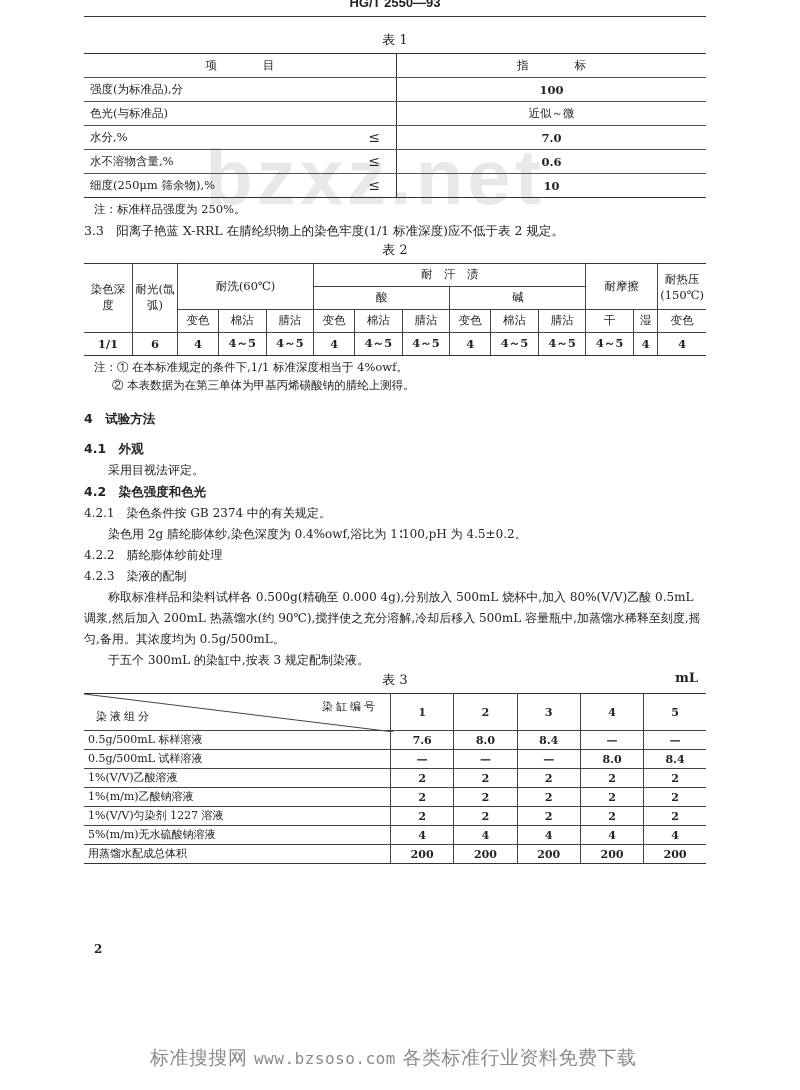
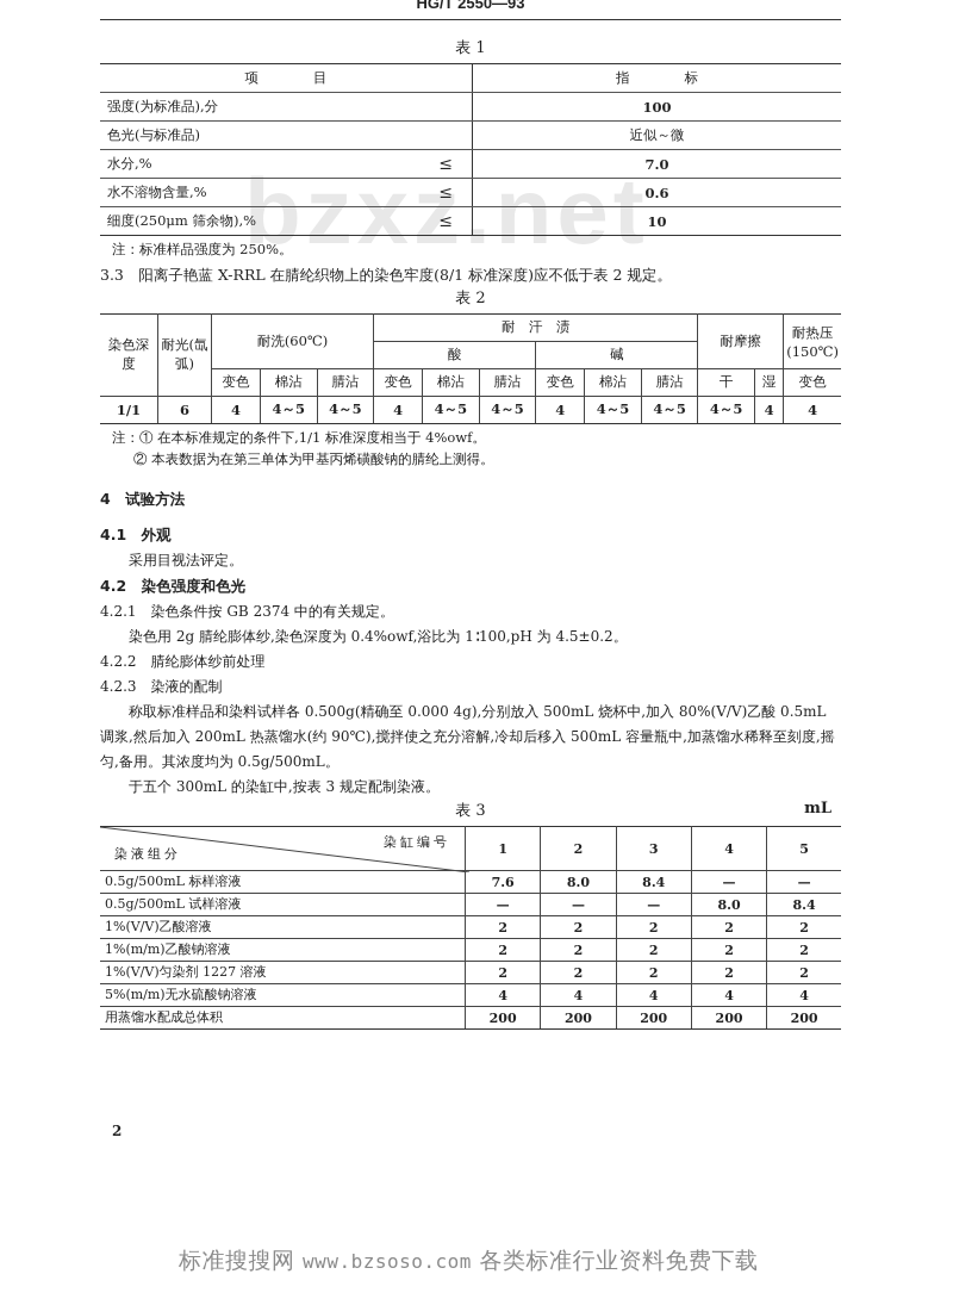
  bzxz.net
  HG/T 2550—93
  表 1
  项 目	指 标
  强度(为标准品),分	100
  色光(与标准品)	近似～微
  水分,% ≤	7.0
  水不溶物含量,% ≤	0.6
  细度(250μm 筛余物),% ≤	10
  注：标准样品强度为 250%。
- 3.3 阳离子艳蓝 X-RRL 在腈纶织物上的染色牢度(1/1 标准深度)应不低于表 2 规定。
+ 3.3 阳离子艳蓝 X-RRL 在腈纶织物上的染色牢度(8/1 标准深度)应不低于表 2 规定。
  表 2
  染色深度	耐光(氙弧)	耐洗(60℃)	耐 汗 渍	耐摩擦	耐热压(150℃)
  酸	碱
  变色	棉沾	腈沾	变色	棉沾	腈沾	变色	棉沾	腈沾	干	湿	变色
  1/1	6	4	4～5	4～5	4	4～5	4～5	4	4～5	4～5	4～5	4	4
  注：① 在本标准规定的条件下,1/1 标准深度相当于 4%owf。
  ② 本表数据为在第三单体为甲基丙烯磺酸钠的腈纶上测得。
  4 试验方法
  4.1 外观
  采用目视法评定。
  4.2 染色强度和色光
  4.2.1 染色条件按 GB 2374 中的有关规定。
  染色用 2g 腈纶膨体纱,染色深度为 0.4%owf,浴比为 1∶100,pH 为 4.5±0.2。
  4.2.2 腈纶膨体纱前处理
  4.2.3 染液的配制
  称取标准样品和染料试样各 0.500g(精确至 0.000 4g),分别放入 500mL 烧杯中,加入 80%(V/V)乙酸 0.5mL 调浆,然后加入 200mL 热蒸馏水(约 90℃),搅拌使之充分溶解,冷却后移入 500mL 容量瓶中,加蒸馏水稀释至刻度,摇匀,备用。其浓度均为 0.5g/500mL。
  于五个 300mL 的染缸中,按表 3 规定配制染液。
  表 3
  mL
  染缸编号 染液组分	1	2	3	4	5
  0.5g/500mL 标样溶液	7.6	8.0	8.4	—	—
  0.5g/500mL 试样溶液	—	—	—	8.0	8.4
  1%(V/V)乙酸溶液	2	2	2	2	2
  1%(m/m)乙酸钠溶液	2	2	2	2	2
  1%(V/V)匀染剂 1227 溶液	2	2	2	2	2
  5%(m/m)无水硫酸钠溶液	4	4	4	4	4
  用蒸馏水配成总体积	200	200	200	200	200
  2
  标准搜搜网 www.bzsoso.com 各类标准行业资料免费下载
